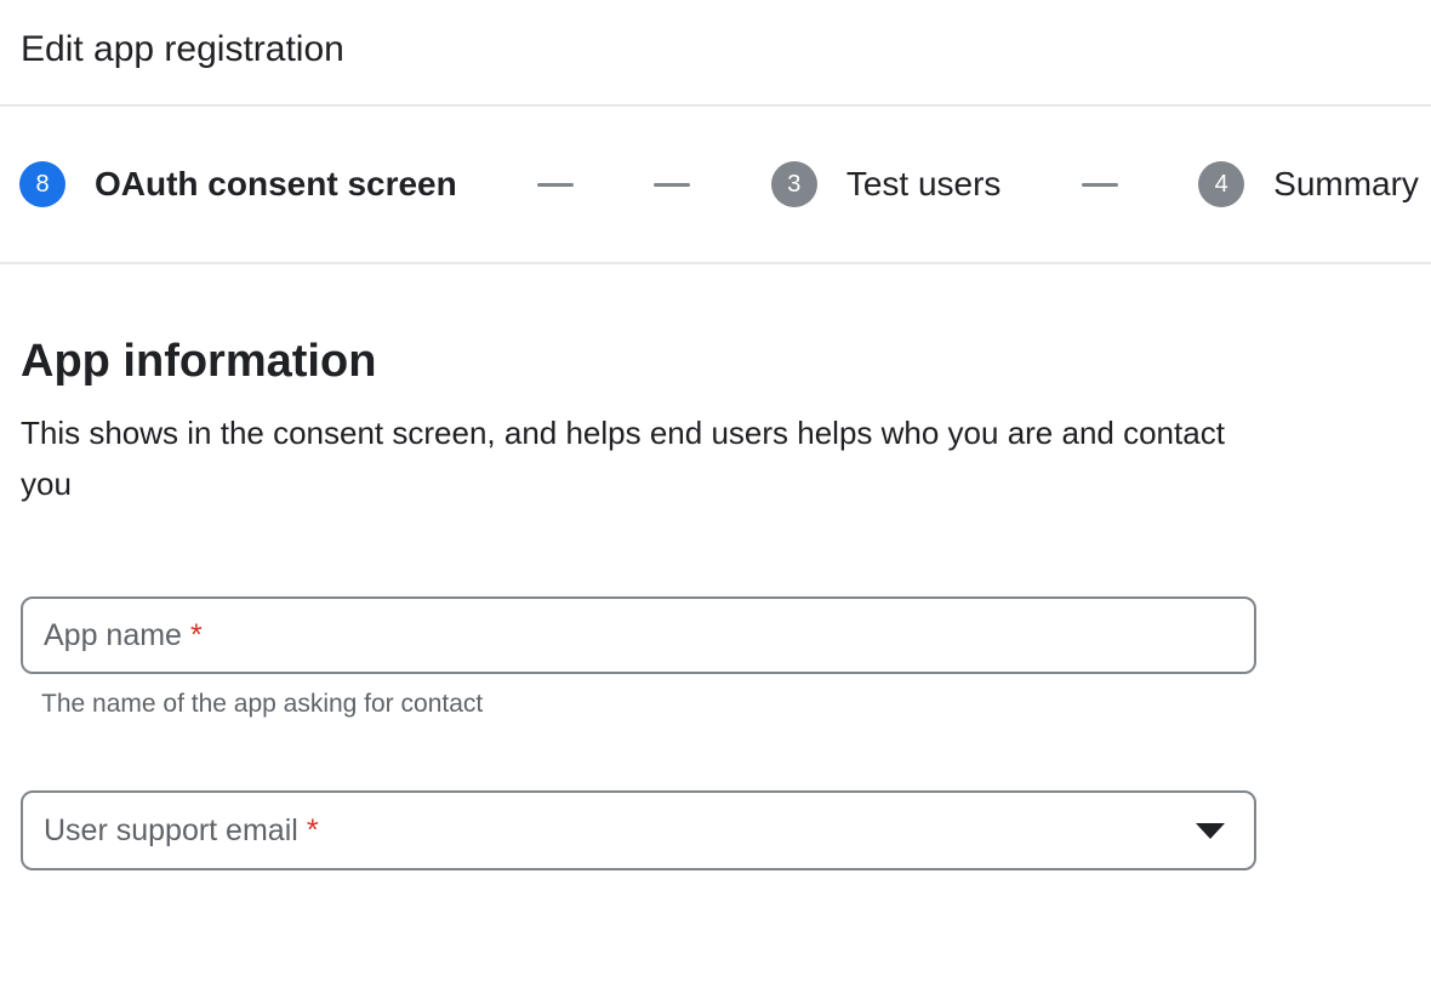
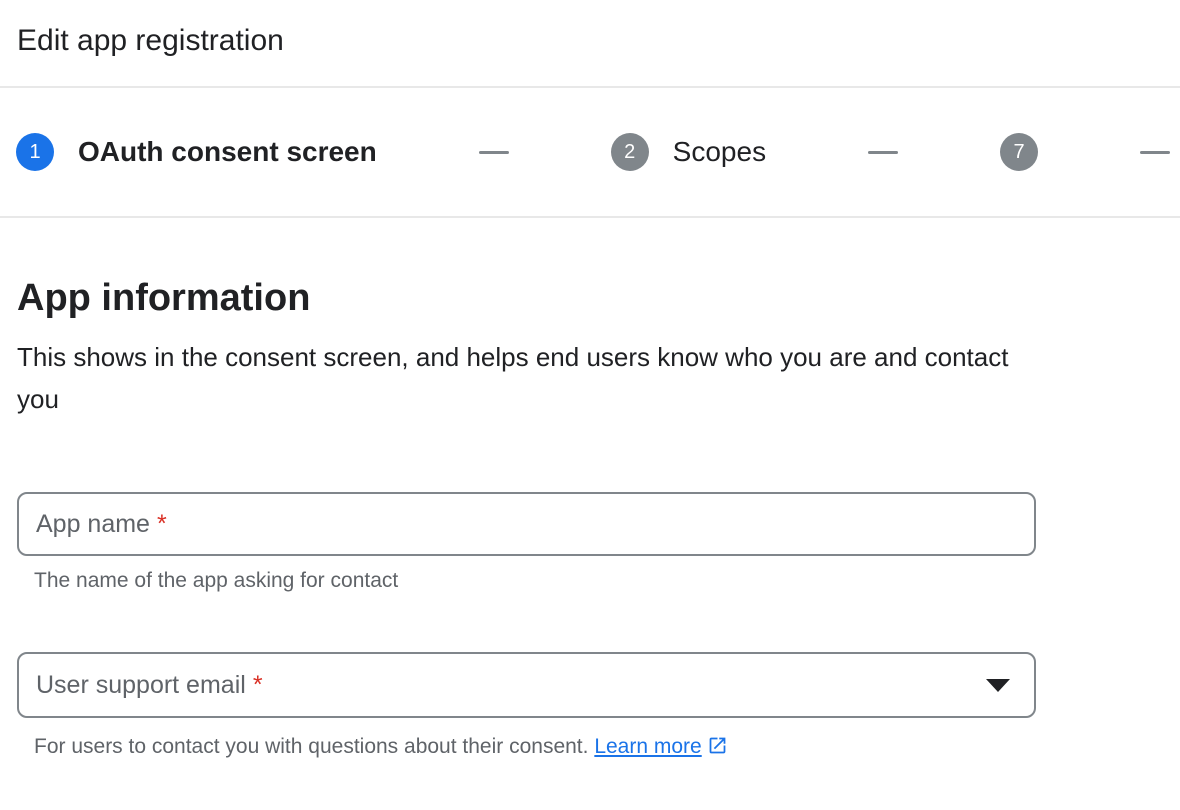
  Edit app registration
- 8
+ 1
  OAuth consent screen
+ 2
+ Scopes
- 3
+ 7
- Test users
- 4
- Summary
  App information
- This shows in the consent screen, and helps end users helps who you are and contact you
+ This shows in the consent screen, and helps end users know who you are and contact you
  App name
  *
  The name of the app asking for contact
  User support email
  *
+ For users to contact you with questions about their consent. Learn more
